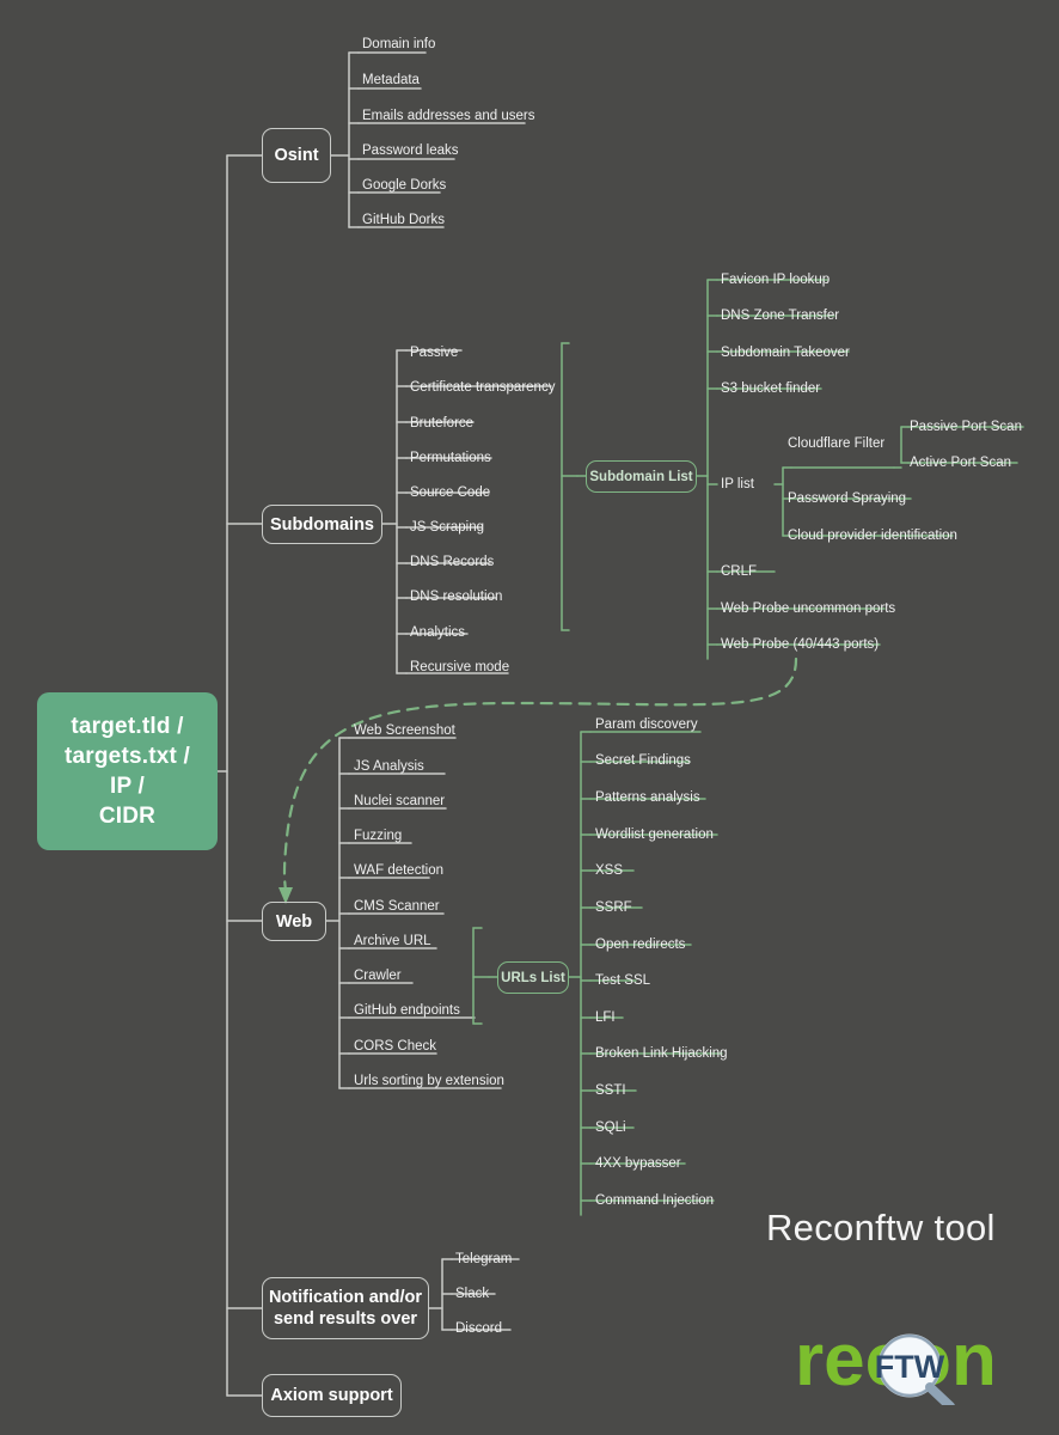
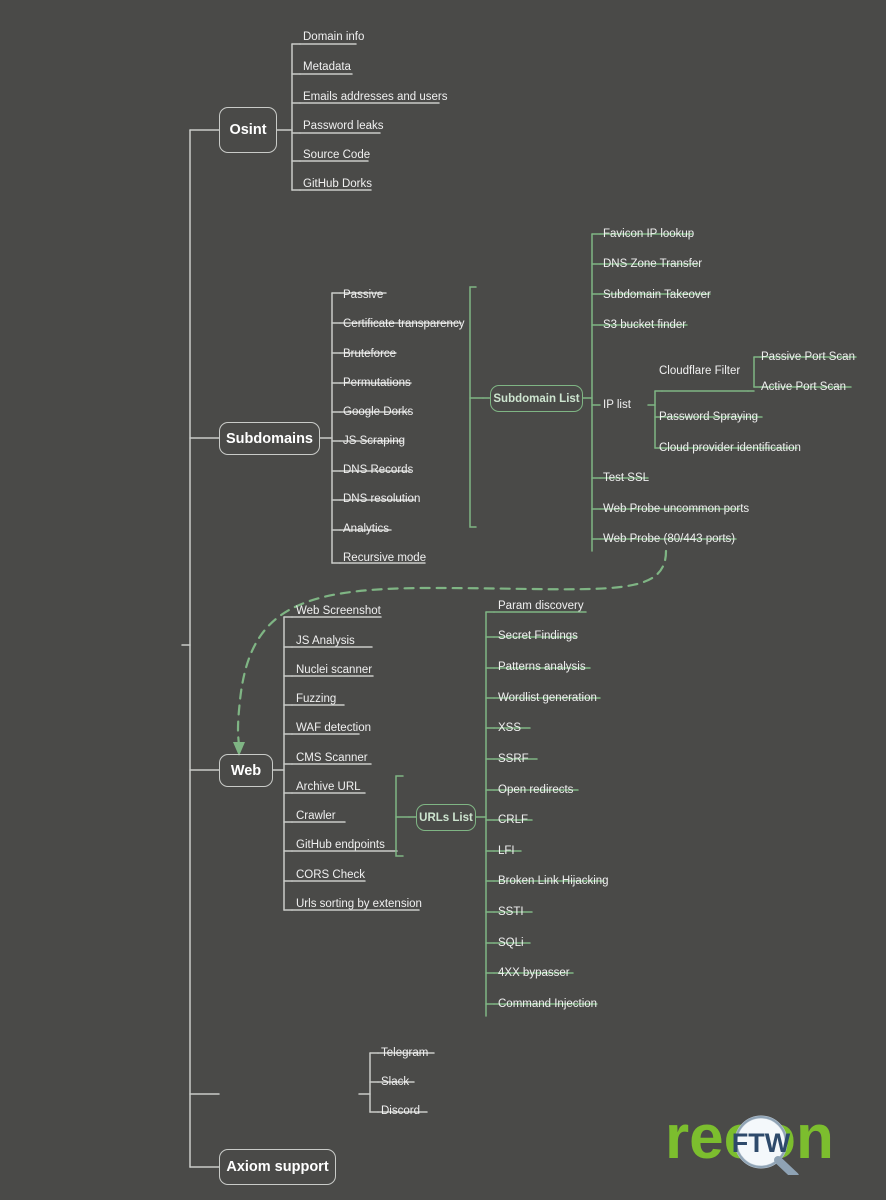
- target.tld /
- targets.txt /
- IP /
- CIDR
  Osint
  Subdomains
  Web
- Notification and/or
- send results over
  Axiom support
  Subdomain List
  URLs List
  Domain info
  Metadata
  Emails addresses and users
  Password leaks
- Google Dorks
+ Source Code
  GitHub Dorks
  Passive
  Certificate transparency
  Bruteforce
  Permutations
- Source Code
+ Google Dorks
  JS Scraping
  DNS Records
  DNS resolution
  Analytics
  Recursive mode
  Favicon IP lookup
  DNS Zone Transfer
  Subdomain Takeover
  S3 bucket finder
  IP list
- CRLF
+ Test SSL
  Web Probe uncommon ports
- Web Probe (40/443 ports)
+ Web Probe (80/443 ports)
  Cloudflare Filter
  Password Spraying
  Cloud provider identification
  Passive Port Scan
  Active Port Scan
  Web Screenshot
  JS Analysis
  Nuclei scanner
  Fuzzing
  WAF detection
  CMS Scanner
  Archive URL
  Crawler
  GitHub endpoints
  CORS Check
  Urls sorting by extension
  Param discovery
  Secret Findings
  Patterns analysis
  Wordlist generation
  XSS
  SSRF
  Open redirects
- Test SSL
+ CRLF
  LFI
  Broken Link Hijacking
  SSTI
  SQLi
  4XX bypasser
  Command Injection
  Telegram
  Slack
  Discord
- Reconftw tool
  FTW
